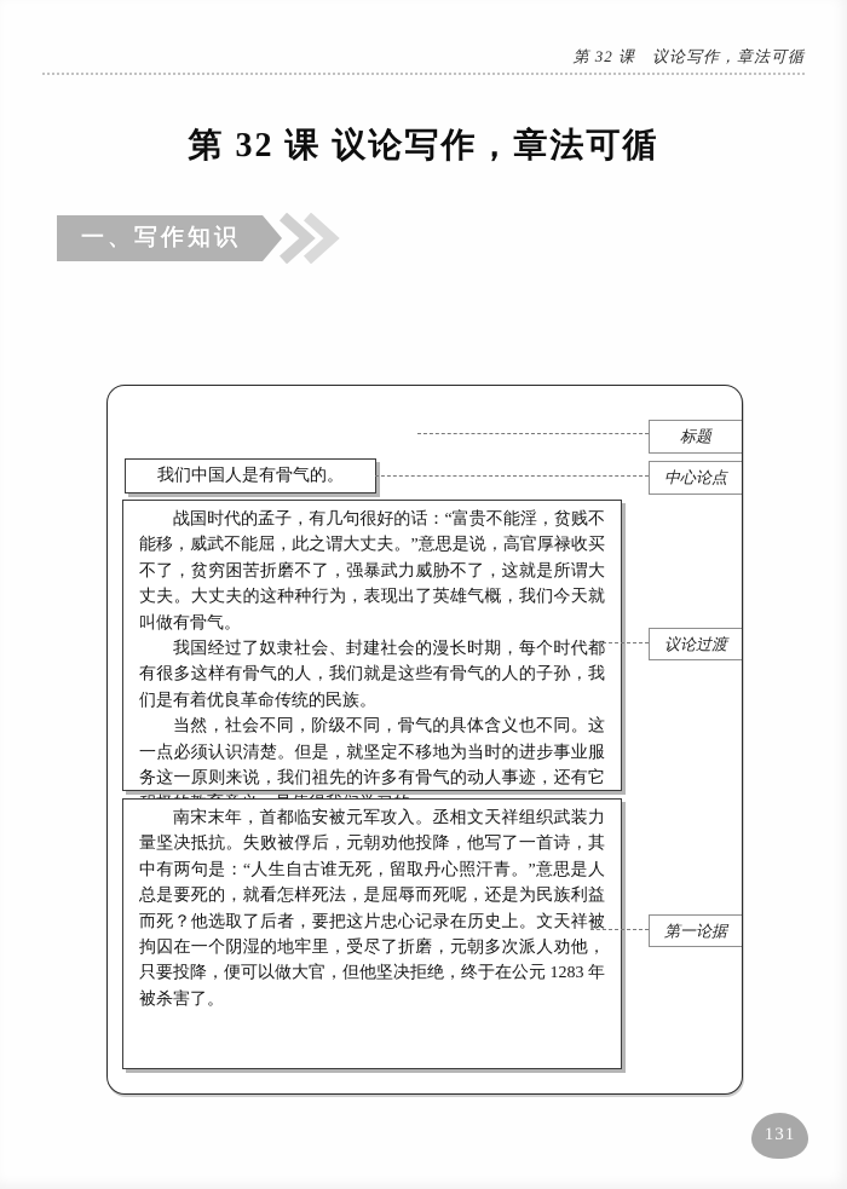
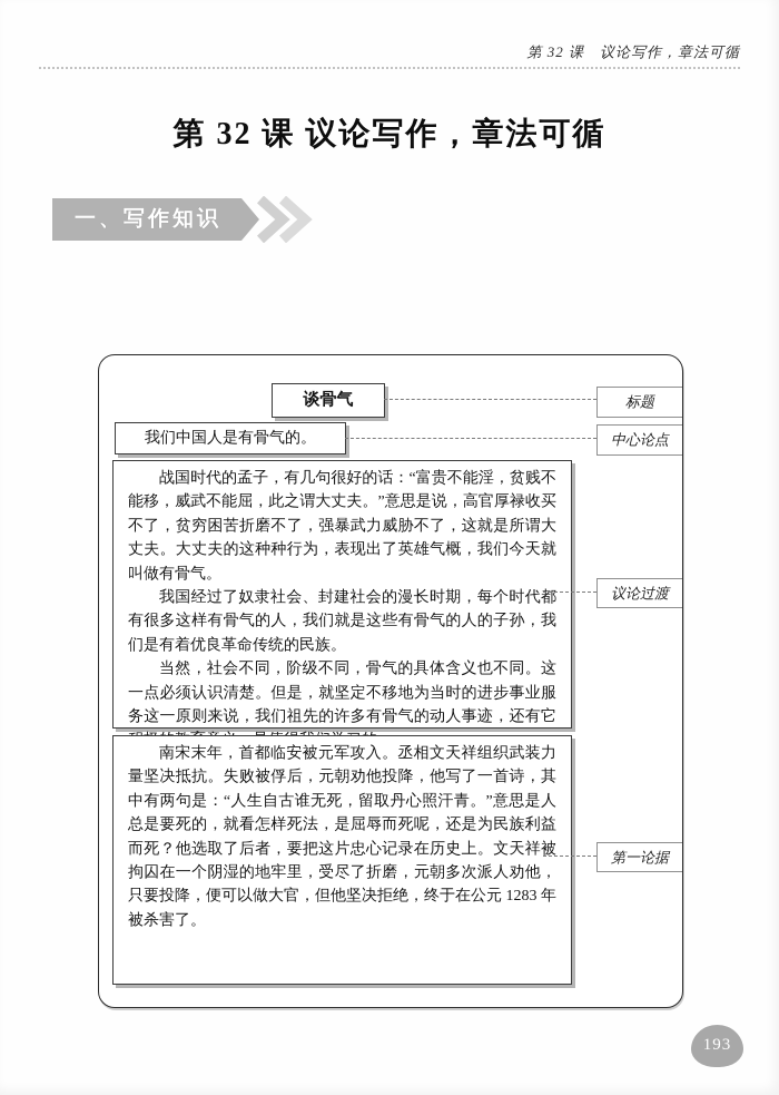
  第 32 课 议论写作，章法可循
  第 32 课 议论写作，章法可循
  一、写作知识
+ 谈骨气
  我们中国人是有骨气的。
  战国时代的孟子，有几句很好的话：“富贵不能淫，贫贱不能移，威武不能屈，此之谓大丈夫。”意思是说，高官厚禄收买不了，贫穷困苦折磨不了，强暴武力威胁不了，这就是所谓大丈夫。大丈夫的这种种行为，表现出了英雄气概，我们今天就叫做有骨气。
  我国经过了奴隶社会、封建社会的漫长时期，每个时代都有很多这样有骨气的人，我们就是这些有骨气的人的子孙，我们是有着优良革命传统的民族。
  当然，社会不同，阶级不同，骨气的具体含义也不同。这一点必须认识清楚。但是，就坚定不移地为当时的进步事业服务这一原则来说，我们祖先的许多有骨气的动人事迹，还有它
  南宋末年，首都临安被元军攻入。丞相文天祥组织武装力量坚决抵抗。失败被俘后，元朝劝他投降，他写了一首诗，其中有两句是：“人生自古谁无死，留取丹心照汗青。”意思是人总是要死的，就看怎样死法，是屈辱而死呢，还是为民族利益而死？他选取了后者，要把这片忠心记录在历史上。文天祥被拘囚在一个阴湿的地牢里，受尽了折磨，元朝多次派人劝他，只要投降，便可以做大官，但他坚决拒绝，终于在公元 1283 年被杀害了。
  标题
  中心论点
  议论过渡
  第一论据
- 131
+ 193
